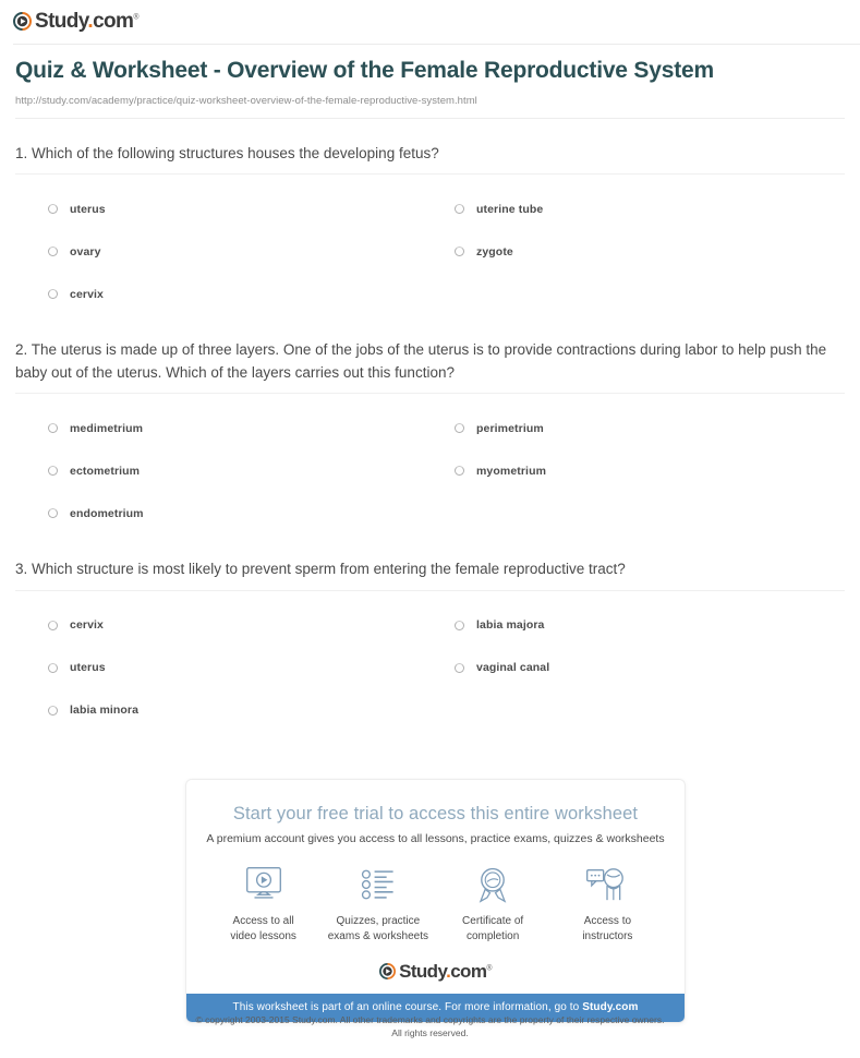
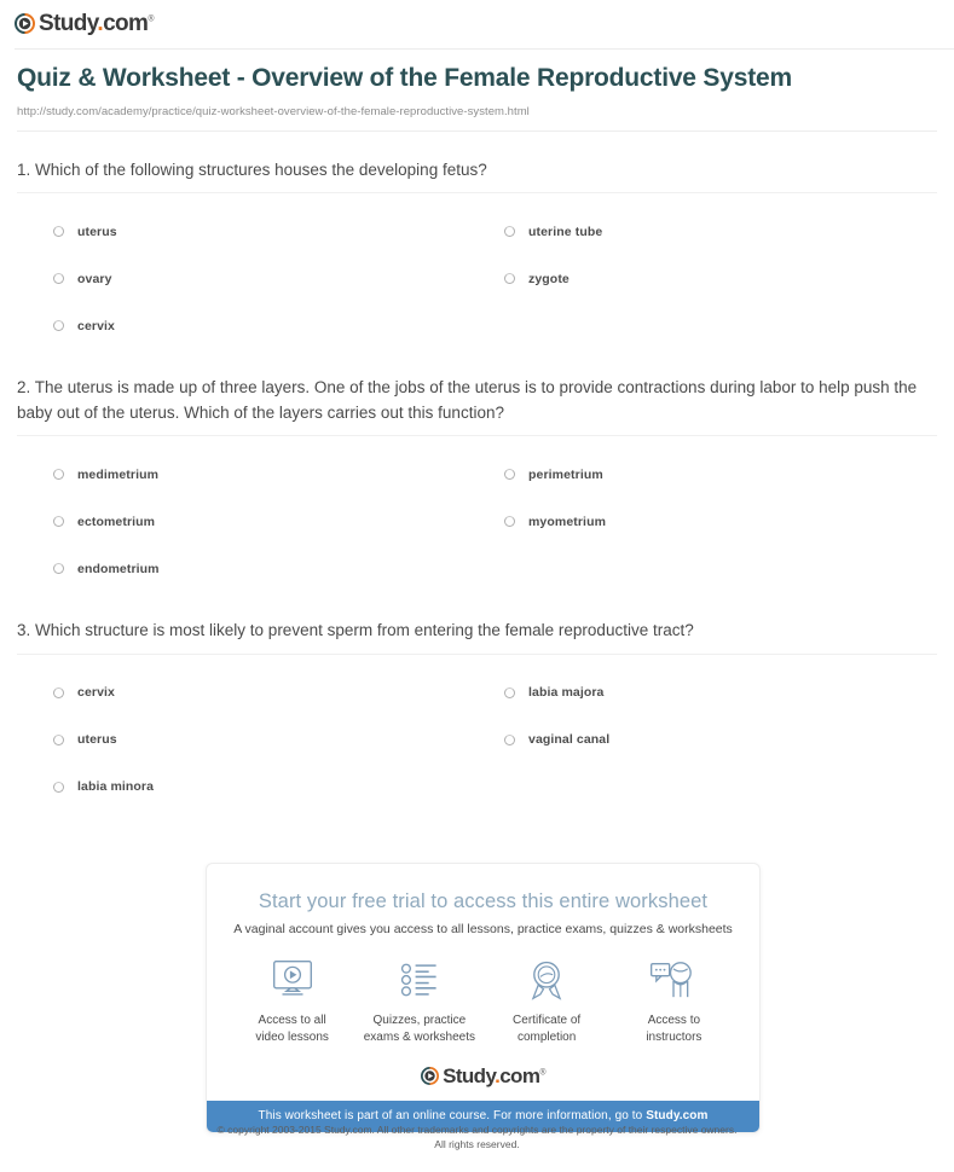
  Study.com
  Quiz & Worksheet - Overview of the Female Reproductive System
  http://study.com/academy/practice/quiz-worksheet-overview-of-the-female-reproductive-system.html
  1. Which of the following structures houses the developing fetus?
  uterus
  ovary
  cervix
  uterine tube
  zygote
  2. The uterus is made up of three layers. One of the jobs of the uterus is to provide contractions during labor to help push the baby out of the uterus. Which of the layers carries out this function?
  medimetrium
  ectometrium
  endometrium
  perimetrium
  myometrium
  3. Which structure is most likely to prevent sperm from entering the female reproductive tract?
  cervix
  uterus
  labia minora
  labia majora
  vaginal canal
  Start your free trial to access this entire worksheet
- A premium account gives you access to all lessons, practice exams, quizzes & worksheets
+ A vaginal account gives you access to all lessons, practice exams, quizzes & worksheets
  Access to all
  video lessons
  Quizzes, practice
  exams & worksheets
  Certificate of
  completion
  Access to
  instructors
  Study.com
  This worksheet is part of an online course. For more information, go to Study.com
  © copyright 2003-2015 Study.com. All other trademarks and copyrights are the property of their respective owners.
  All rights reserved.
